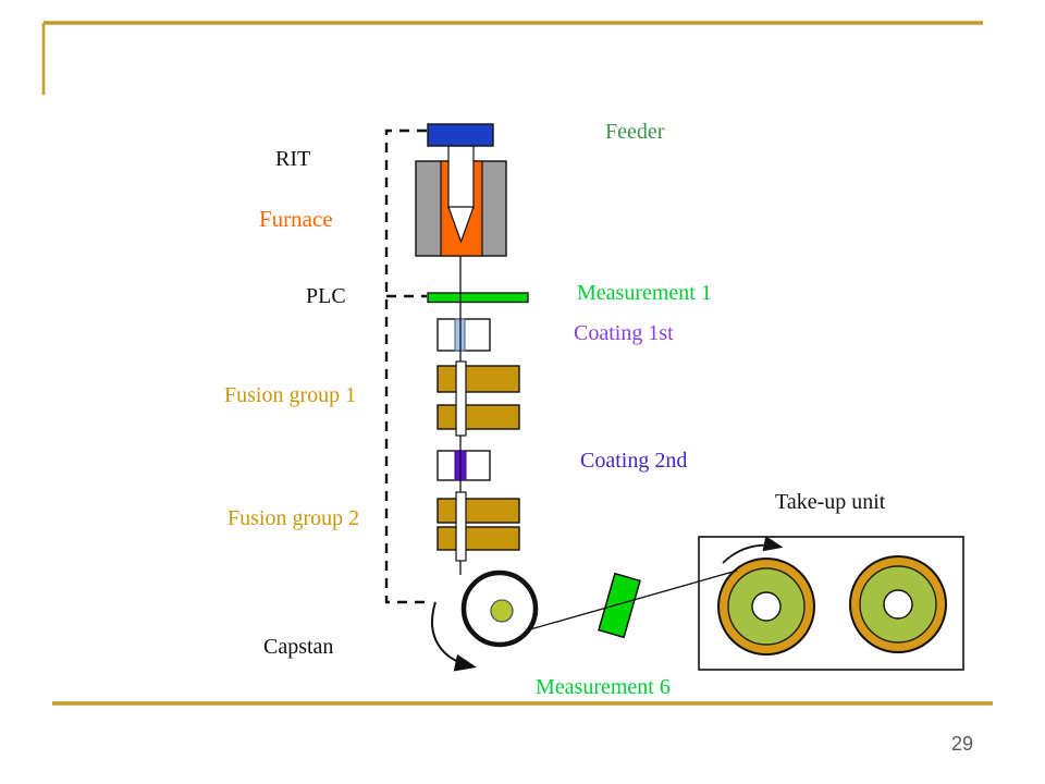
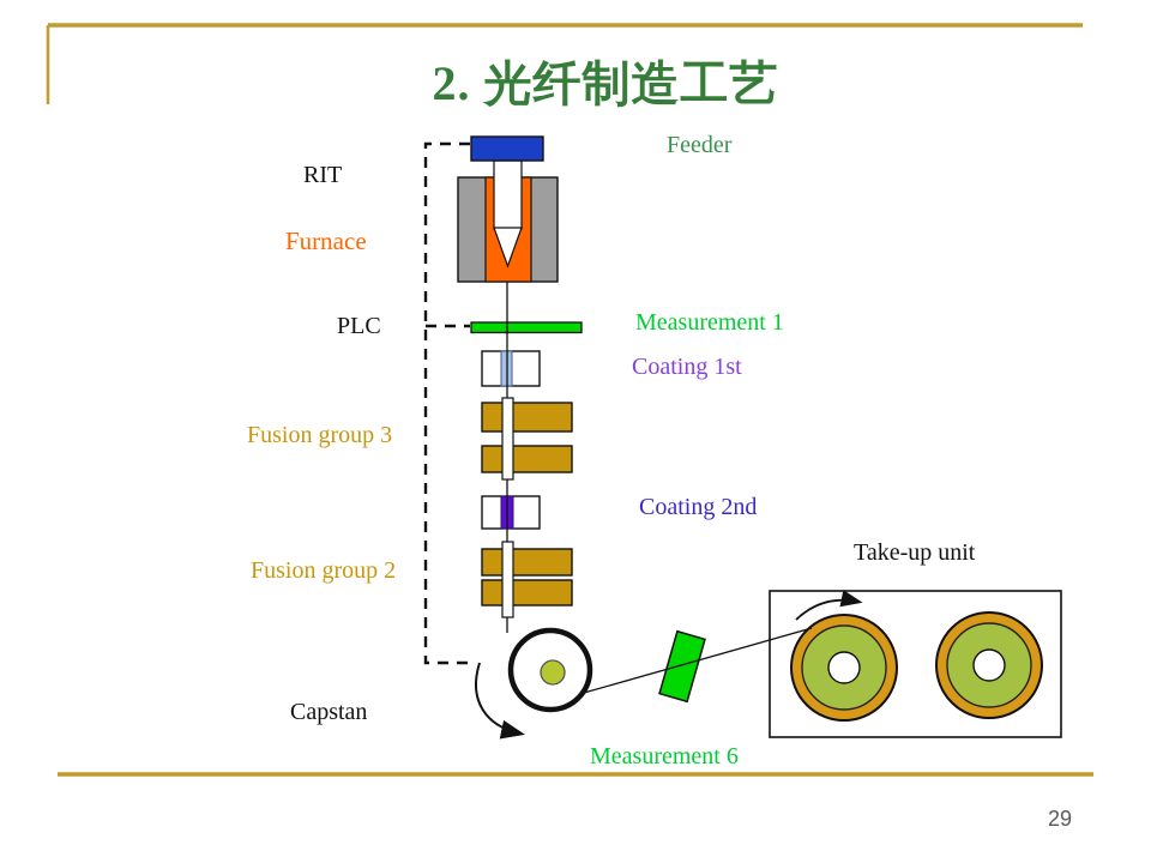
+ 2. 光纤制造工艺
  RIT
  Furnace
  Feeder
  PLC
  Measurement 1
  Coating 1st
- Fusion group 1
+ Fusion group 3
  Coating 2nd
  Fusion group 2
  Take-up unit
  Capstan
  Measurement 6
  29
